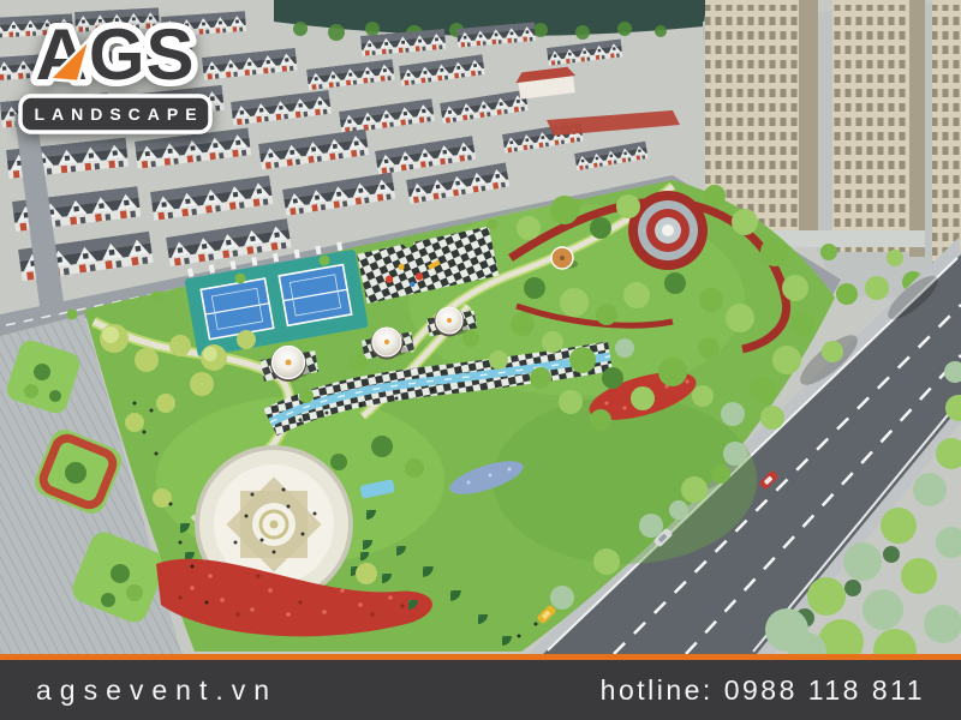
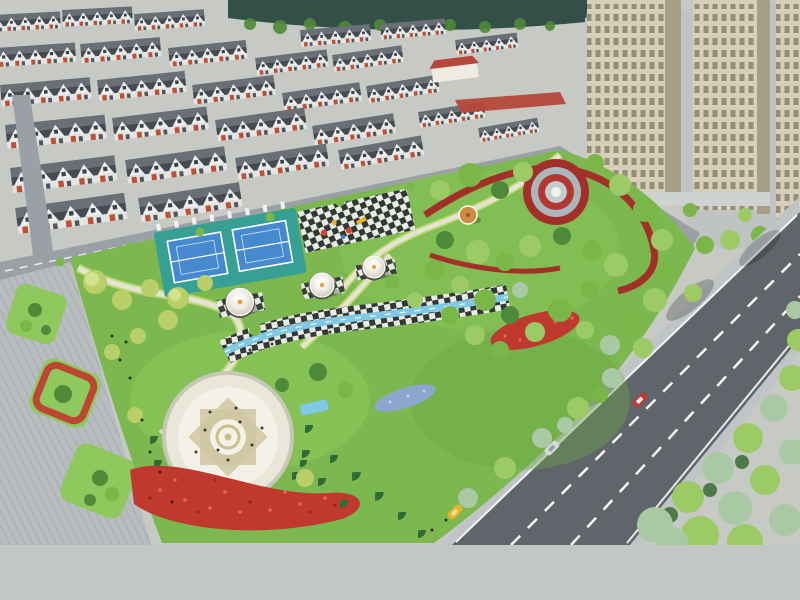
- AGS
- LANDSCAPE
- agsevent.vn
- hotline: 0988 118 811
